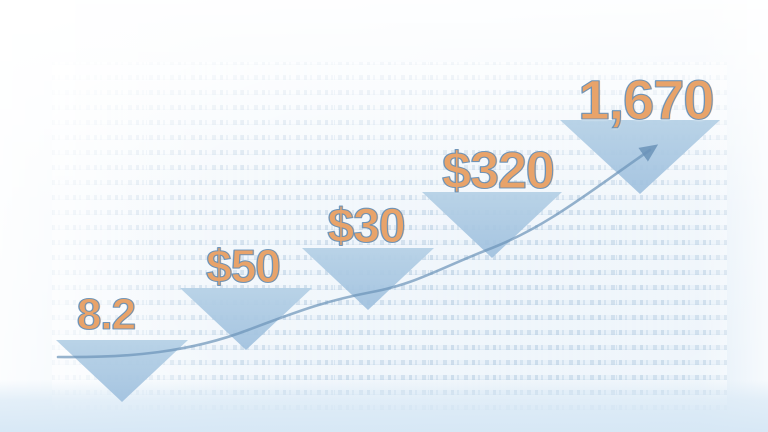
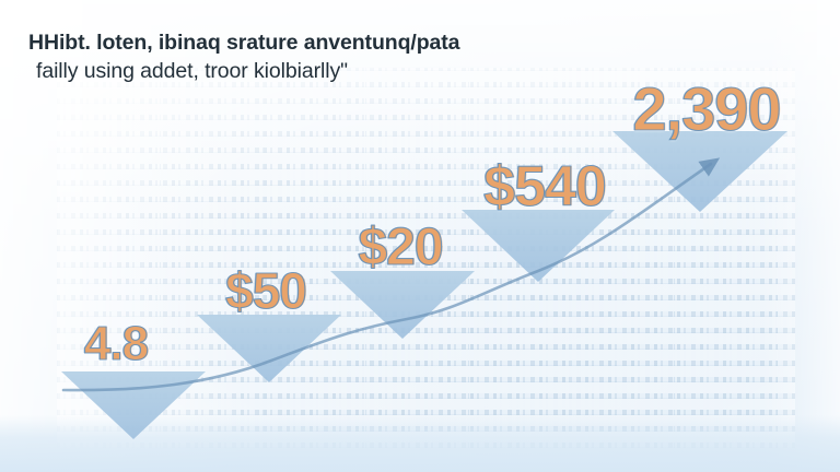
+ HHibt. loten, ibinaq srature anventunq/pata
+ failly using addet, troor kiolbiarlly"
- 8.2
+ 4.8
  $50
- $30
+ $20
- $320
+ $540
- 1,670
+ 2,390
